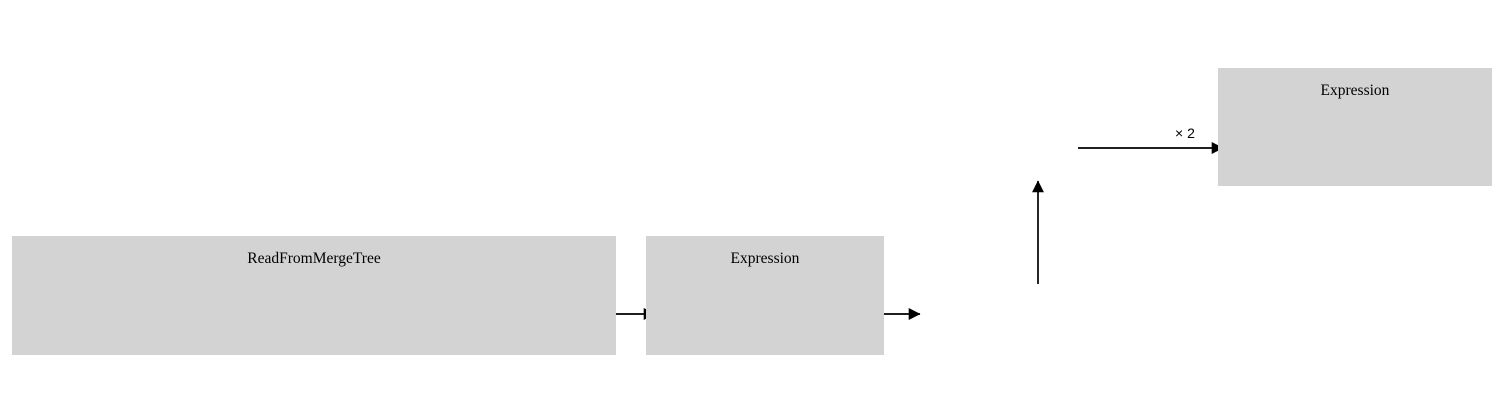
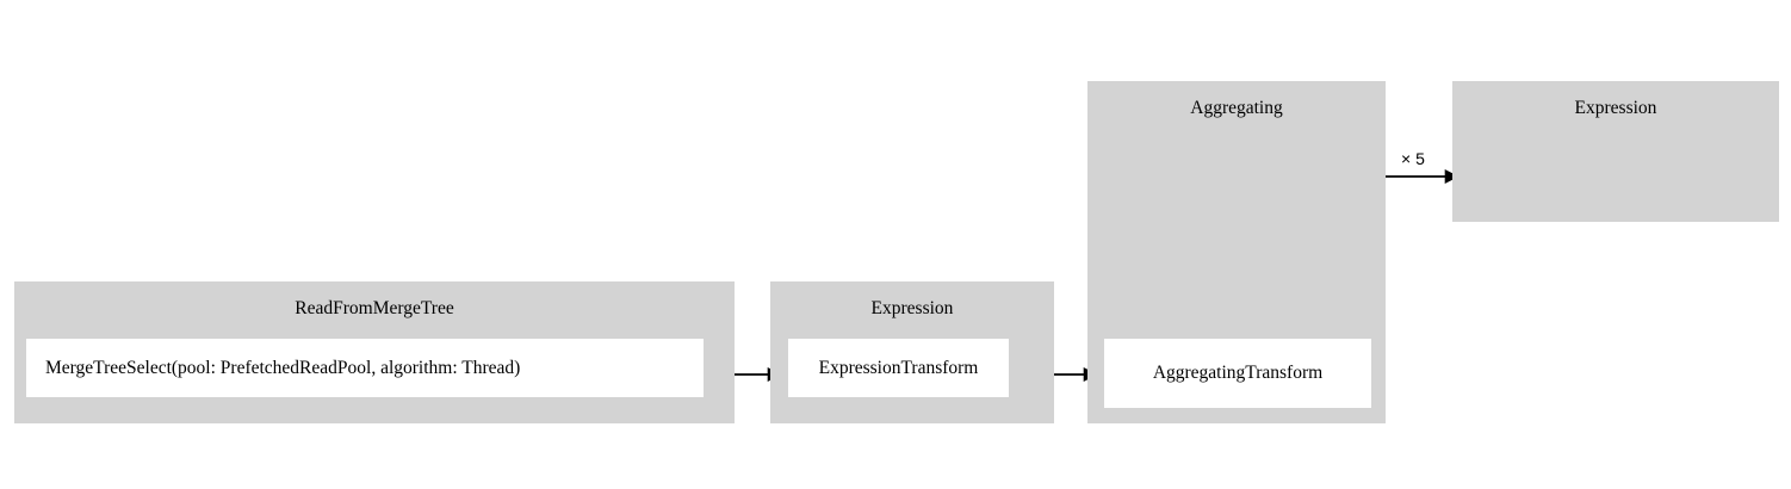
  ReadFromMergeTree
+ MergeTreeSelect(pool: PrefetchedReadPool, algorithm: Thread)
  Expression
+ ExpressionTransform
+ Aggregating
+ AggregatingTransform
  Expression
- × 2
+ × 5
